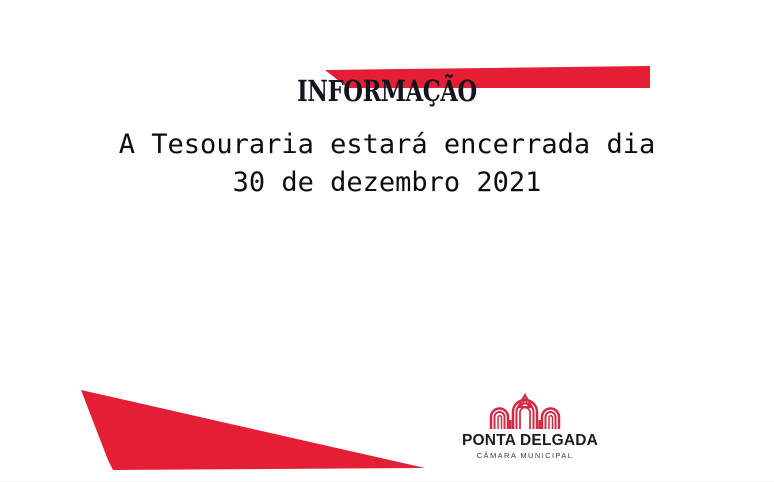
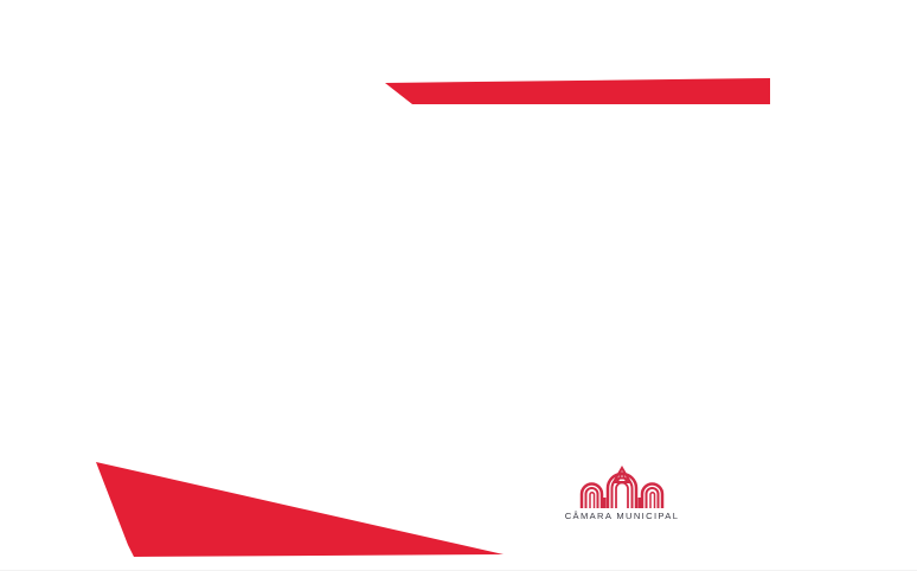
- INFORMAÇÃO
- A Tesouraria estará encerrada dia
- 30 de dezembro 2021
- PONTA DELGADA
  CÂMARA MUNICIPAL
